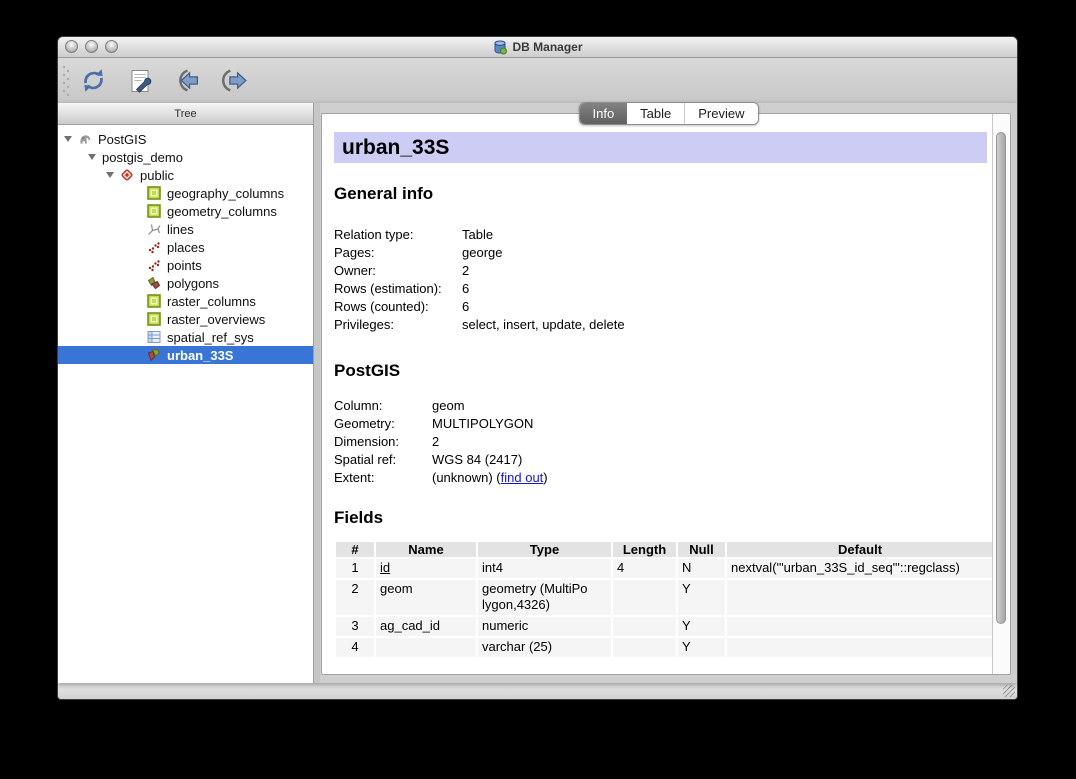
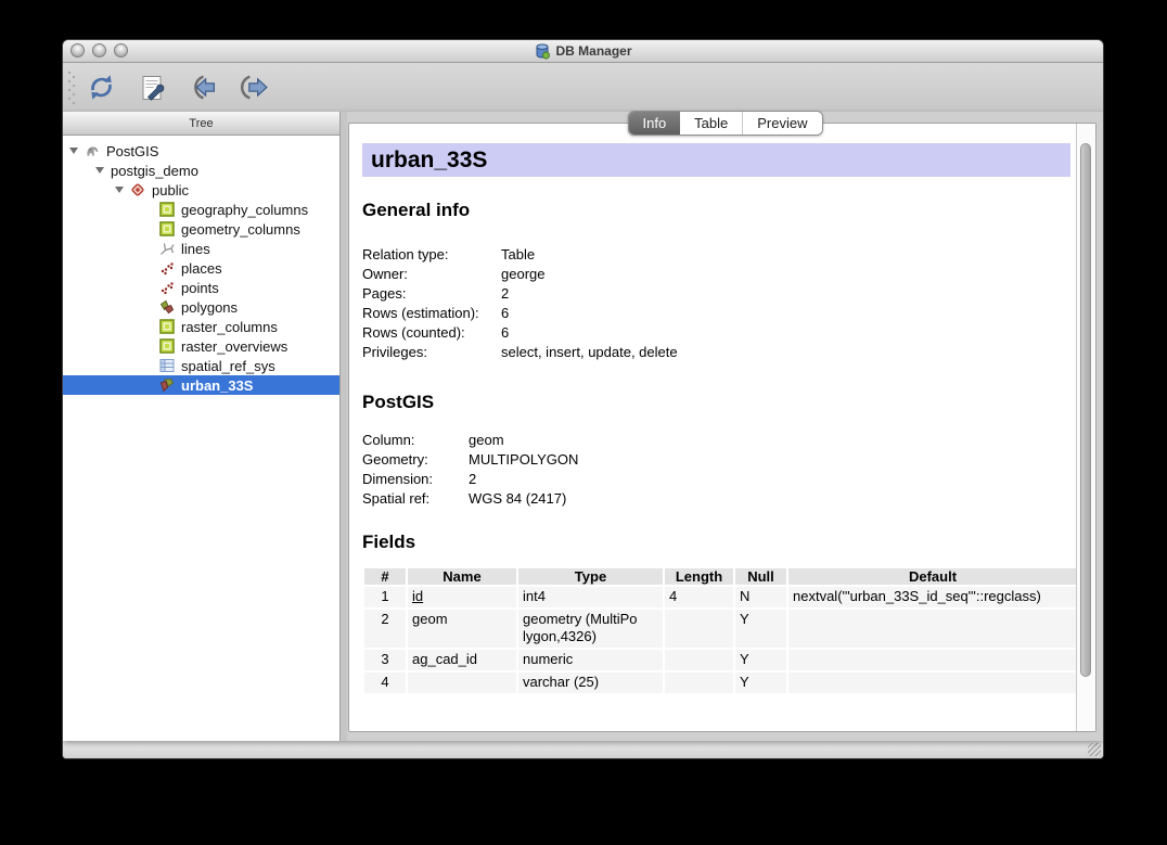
  DB Manager
  Tree
  PostGIS
  postgis_demo
  public
  geography_columns
  geometry_columns
  lines
  places
  points
  polygons
  raster_columns
  raster_overviews
  spatial_ref_sys
  urban_33S
  Info
  Table
  Preview
  urban_33S
  General info
  Relation type:
  Table
- Pages:
+ Owner:
  george
- Owner:
+ Pages:
  2
  Rows (estimation):
  6
  Rows (counted):
  6
  Privileges:
  select, insert, update, delete
  PostGIS
  Column:
  geom
  Geometry:
  MULTIPOLYGON
  Dimension:
  2
  Spatial ref:
  WGS 84 (2417)
- Extent:
- (unknown) (find out)
  Fields
  #	Name	Type	Length	Null	Default
  1	id	int4	4	N	nextval('"urban_33S_id_seq"'::regclass)
  2	geom	geometry (MultiPolygon,4326)		Y
  3	ag_cad_id	numeric		Y
  4		varchar (25)		Y
